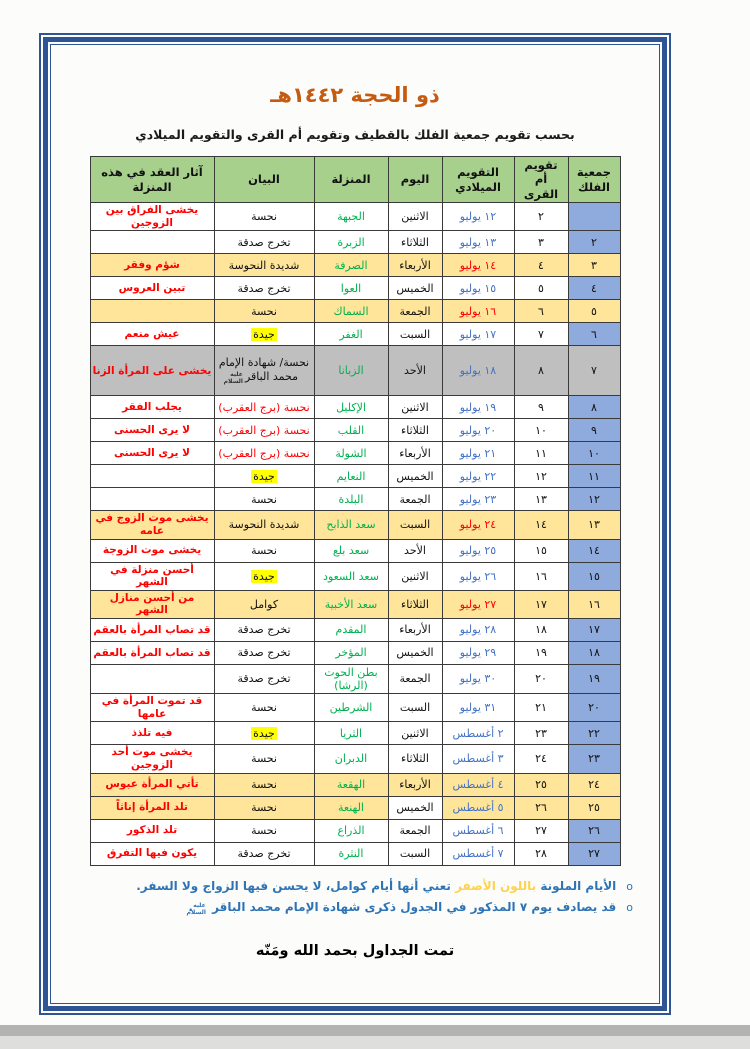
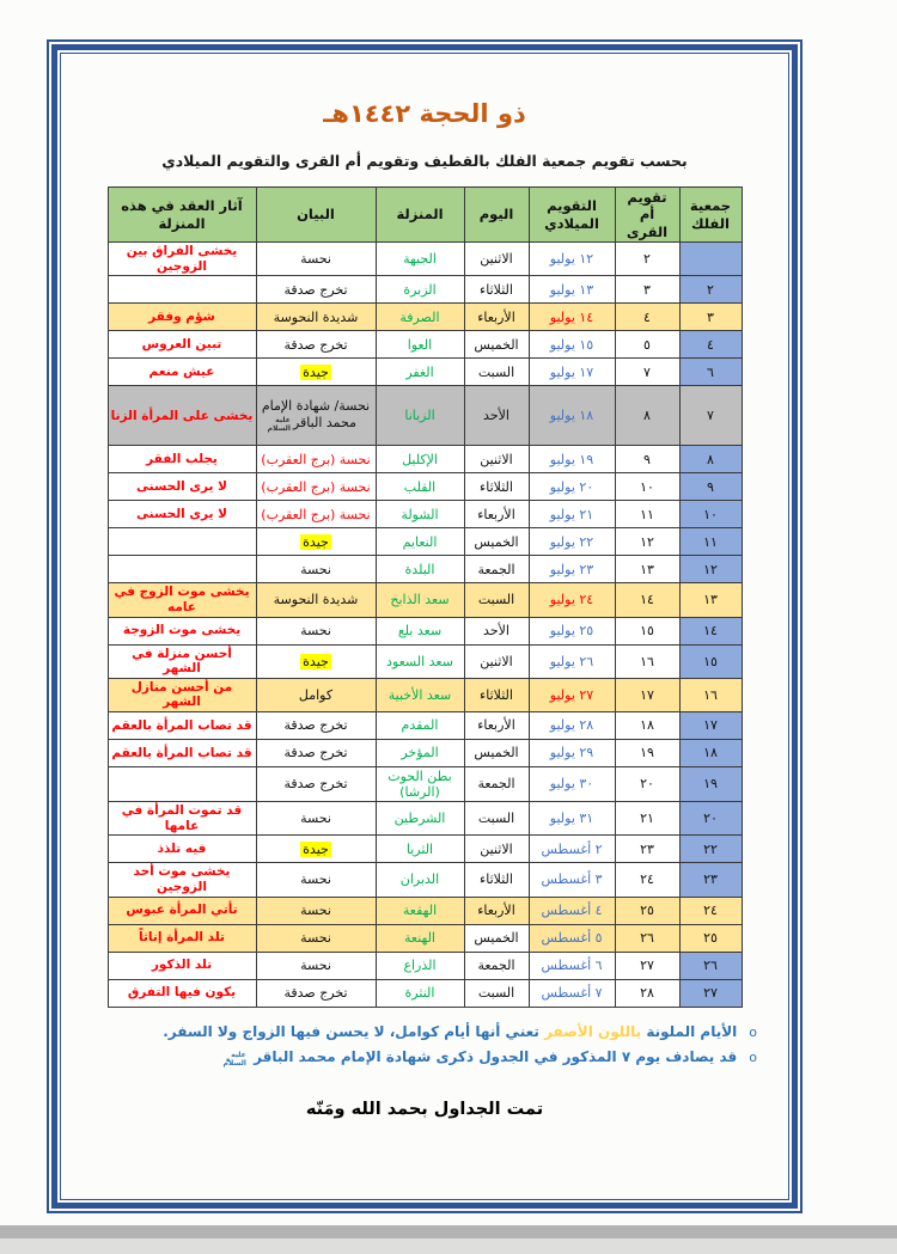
  ذو الحجة ١٤٤٢هـ
  بحسب تقويم جمعية الفلك بالقطيف وتقويم أم القرى والتقويم الميلادي
  جمعية الفلك	تقويم أم القرى	التقويم الميلادي	اليوم	المنزلة	البيان	آثار العقد في هذه المنزلة
  	٢	١٢ يوليو	الاثنين	الجبهة	نحسة	يخشى الفراق بين الزوجين
  ٢	٣	١٣ يوليو	الثلاثاء	الزبرة	تخرج صدقة
  ٣	٤	١٤ يوليو	الأربعاء	الصرفة	شديدة النحوسة	شؤم وفقر
  ٤	٥	١٥ يوليو	الخميس	العوا	تخرج صدقة	تبين العروس
- ٥	٦	١٦ يوليو	الجمعة	السماك	نحسة
  ٦	٧	١٧ يوليو	السبت	الغفر	جيدة	عيش منعم
  ٧	٨	١٨ يوليو	الأحد	الزبانا	نحسة/ شهادة الإمام محمد الباقر	يخشى على المرأة الزنا
  ٨	٩	١٩ يوليو	الاثنين	الإكليل	نحسة (برج العقرب)	يجلب الفقر
  ٩	١٠	٢٠ يوليو	الثلاثاء	القلب	نحسة (برج العقرب)	لا يرى الحسنى
  ١٠	١١	٢١ يوليو	الأربعاء	الشولة	نحسة (برج العقرب)	لا يرى الحسنى
  ١١	١٢	٢٢ يوليو	الخميس	النعايم	جيدة
  ١٢	١٣	٢٣ يوليو	الجمعة	البلدة	نحسة
  ١٣	١٤	٢٤ يوليو	السبت	سعد الذابح	شديدة النحوسة	يخشى موت الزوج في عامه
  ١٤	١٥	٢٥ يوليو	الأحد	سعد بلع	نحسة	يخشى موت الزوجة
  ١٥	١٦	٢٦ يوليو	الاثنين	سعد السعود	جيدة	أحسن منزلة في الشهر
  ١٦	١٧	٢٧ يوليو	الثلاثاء	سعد الأخبية	كوامل	من أحسن منازل الشهر
  ١٧	١٨	٢٨ يوليو	الأربعاء	المقدم	تخرج صدقة	قد تصاب المرأة بالعقم
  ١٨	١٩	٢٩ يوليو	الخميس	المؤخر	تخرج صدقة	قد تصاب المرأة بالعقم
  ١٩	٢٠	٣٠ يوليو	الجمعة	بطن الحوت (الرشا)	تخرج صدقة
  ٢٠	٢١	٣١ يوليو	السبت	الشرطين	نحسة	قد تموت المرأة في عامها
  ٢٢	٢٣	٢ أغسطس	الاثنين	الثريا	جيدة	فيه تلذذ
  ٢٣	٢٤	٣ أغسطس	الثلاثاء	الدبران	نحسة	يخشى موت أحد الزوجين
  ٢٤	٢٥	٤ أغسطس	الأربعاء	الهقعة	نحسة	تأتي المرأة عبوس
  ٢٥	٢٦	٥ أغسطس	الخميس	الهنعة	نحسة	تلد المرأة إناثاً
  ٢٦	٢٧	٦ أغسطس	الجمعة	الذراع	نحسة	تلد الذكور
  ٢٧	٢٨	٧ أغسطس	السبت	النثرة	تخرج صدقة	يكون فيها التفرق
  o
  الأيام الملونة باللون الأصفر تعني أنها أيام كوامل، لا يحسن فيها الزواج ولا السفر.
  o
  قد يصادف يوم ٧ المذكور في الجدول ذكرى شهادة الإمام محمد الباقر.
  تمت الجداول بحمد الله ومَنّه
